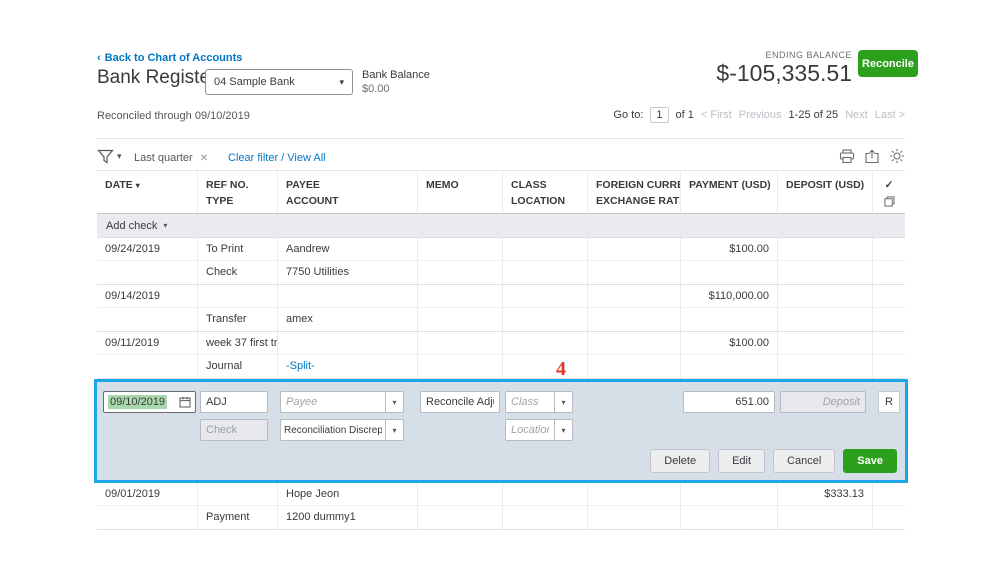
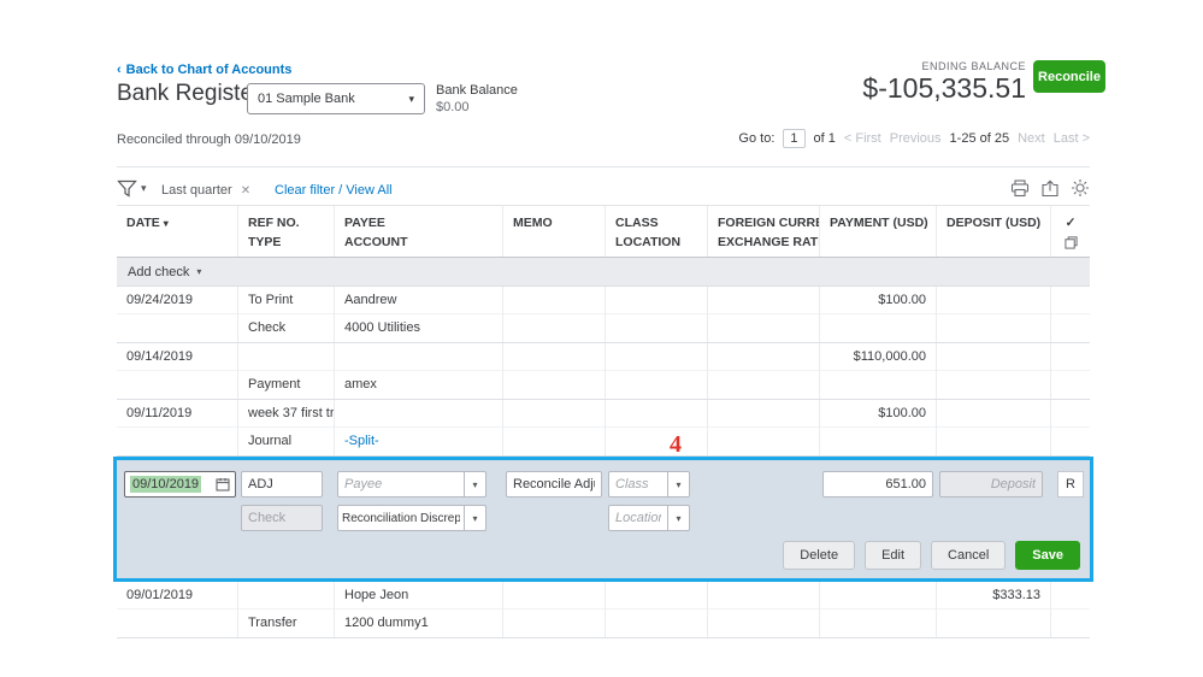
  ‹
  Back to Chart of Accounts
  Bank Regist
- 04 Sample Bank
+ 01 Sample Bank
  ▾
  Bank Balance
  $0.00
  ENDING BALANCE
  $-105,335.51
  Reconcile
  Reconciled through 09/10/2019
  Go to:
  1
  of 1
  < First
  Previous
  1-25 of 25
  Next
  Last >
  ▾
  Last quarter
  ✕
  Clear filter / View All
  DATE ▾
  REF NO.
  TYPE
  PAYEE
  ACCOUNT
  MEMO
  CLASS
  LOCATION
  FOREIGN CURR
  EXCHANGE RAT
  PAYMENT (USD)
  DEPOSIT (USD)
  ✓
  Add check
  ▾
  09/24/2019
  To Print
  Check
  Aandrew
- 7750 Utilities
+ 4000 Utilities
  $100.00
  09/14/2019
- Transfer
+ Payment
  amex
  $110,000.00
  09/11/2019
  week 37 first tr
  Journal
  -Split-
  $100.00
  09/10/2019
  ADJ
  Payee
  ▾
  Reconcile Adj
  Class
  ▾
  651.00
  Deposit
  R
  Check
  Reconciliation Discrep
  ▾
  Locatio
  ▾
  Delete
  Edit
  Cancel
  Save
  09/01/2019
- Payment
+ Transfer
  Hope Jeon
  1200 dummy1
  $333.13
  4
